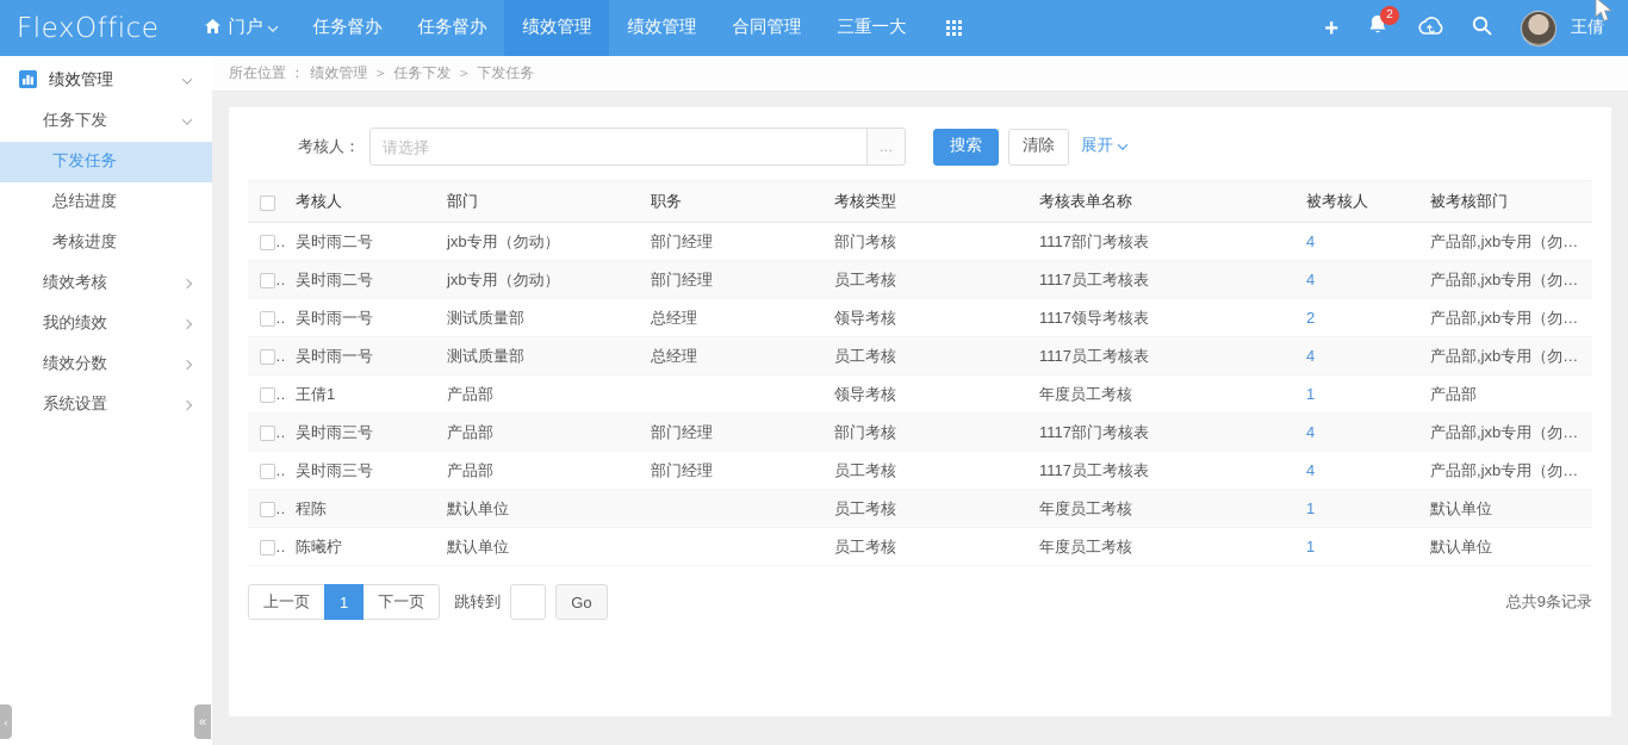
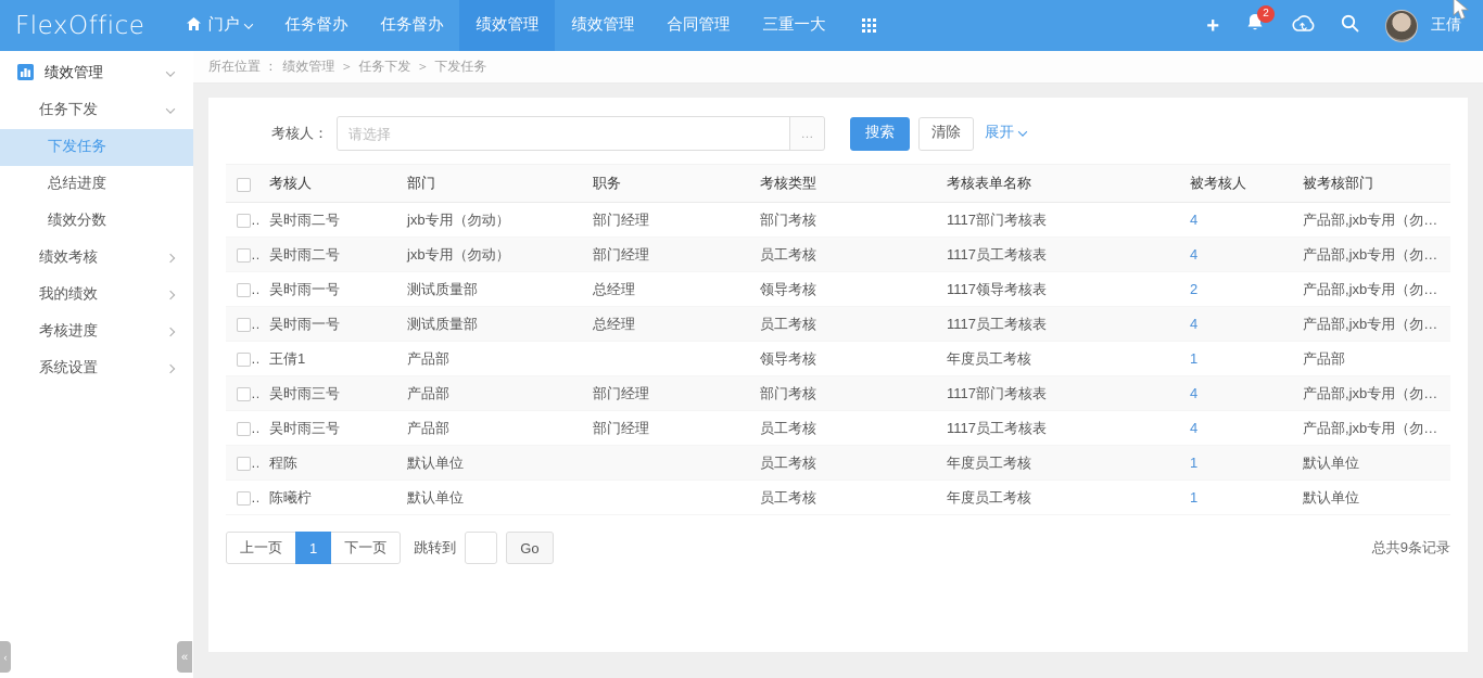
  FlexOffice
  门户
  任务督办
  任务督办
  绩效管理
  绩效管理
  合同管理
  三重一大
  +
  2
  王倩
  绩效管理
  任务下发
  下发任务
  总结进度
- 考核进度
+ 绩效分数
  绩效考核
  我的绩效
- 绩效分数
+ 考核进度
  系统设置
  ‹
  «
  所在位置 ：
  绩效管理
  ＞
  任务下发
  ＞
  下发任务
  考核人：
  请选择
  …
  搜索
  清除
  展开
  	考核人	部门	职务	考核类型	考核表单名称	被考核人	被考核部门
  	吴时雨二号	jxb专用（勿动）	部门经理	部门考核	1117部门考核表	4	产品部,jxb专用（勿动）
  	吴时雨二号	jxb专用（勿动）	部门经理	员工考核	1117员工考核表	4	产品部,jxb专用（勿动）
  	吴时雨一号	测试质量部	总经理	领导考核	1117领导考核表	2	产品部,jxb专用（勿动）
  	吴时雨一号	测试质量部	总经理	员工考核	1117员工考核表	4	产品部,jxb专用（勿动）
  	王倩1	产品部		领导考核	年度员工考核	1	产品部
  	吴时雨三号	产品部	部门经理	部门考核	1117部门考核表	4	产品部,jxb专用（勿动）
  	吴时雨三号	产品部	部门经理	员工考核	1117员工考核表	4	产品部,jxb专用（勿动）
  	程陈	默认单位		员工考核	年度员工考核	1	默认单位
  	陈曦柠	默认单位		员工考核	年度员工考核	1	默认单位
  上一页
  1
  下一页
  跳转到
  Go
  总共9条记录
